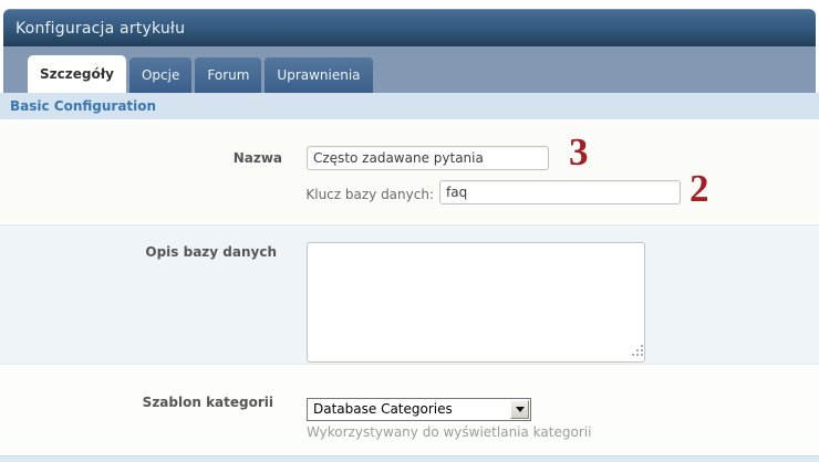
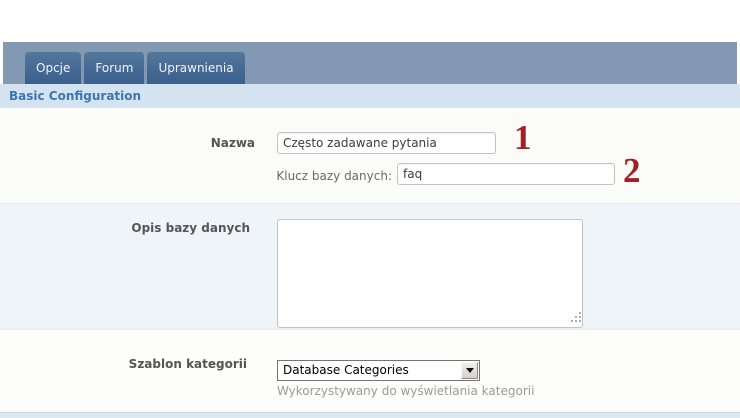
- Konfiguracja artykułu
- Szczegóły
  Opcje
  Forum
  Uprawnienia
  Basic Configuration
  Nazwa
  Często zadawane pytania
- 3
+ 1
  Klucz bazy danych:
  faq
  2
  Opis bazy danych
  Szablon kategorii
  Database Categories
  Wykorzystywany do wyświetlania kategorii
